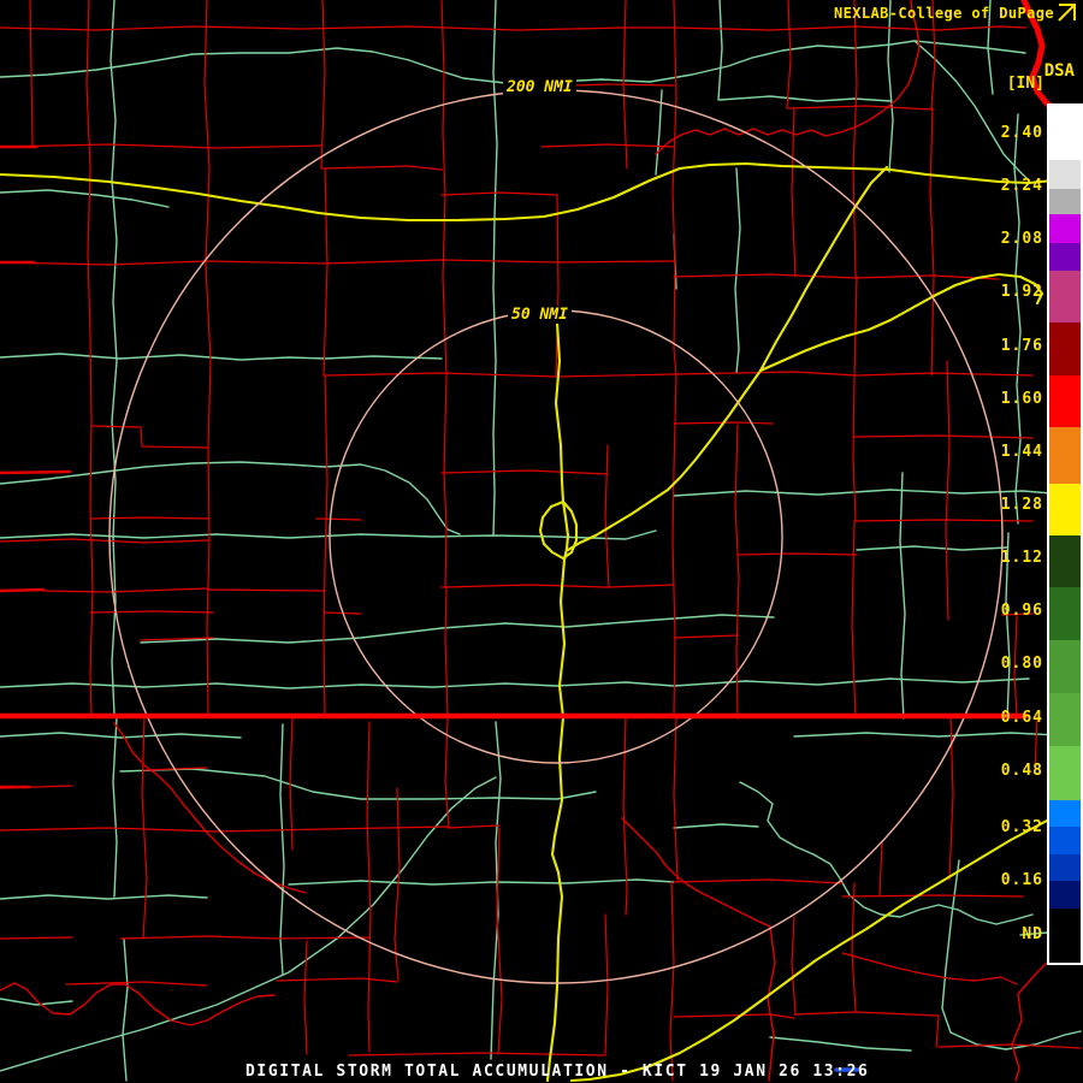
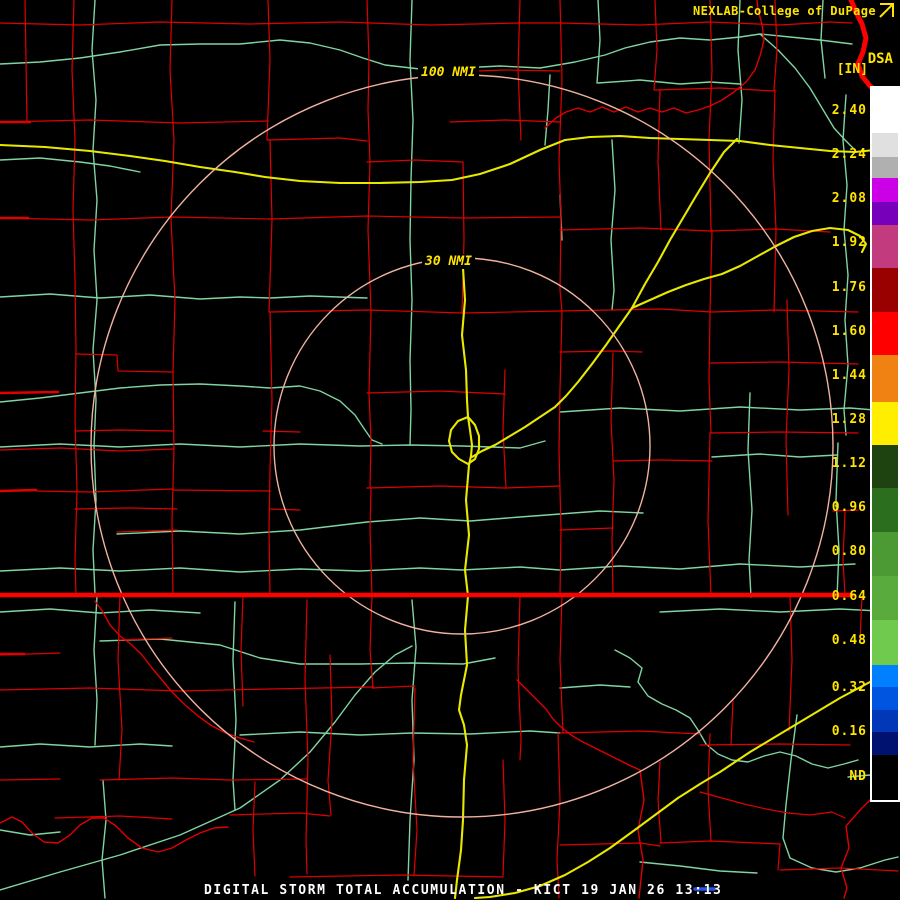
  2.40
  2.24
  2.08
  1.92
  1.76
  1.60
  1.44
  1.28
  1.12
  0.96
  0.80
  0.64
  0.48
  0.32
  0.16
  ND
  NEXLAB-College of DuPage
  DSA
  [IN]
- 200 NMI
+ 100 NMI
- 50 NMI
+ 30 NMI
- DIGITAL STORM TOTAL ACCUMULATION - KICT 19 JAN 26 13:26
+ DIGITAL STORM TOTAL ACCUMULATION - KICT 19 JAN 26 13:13
